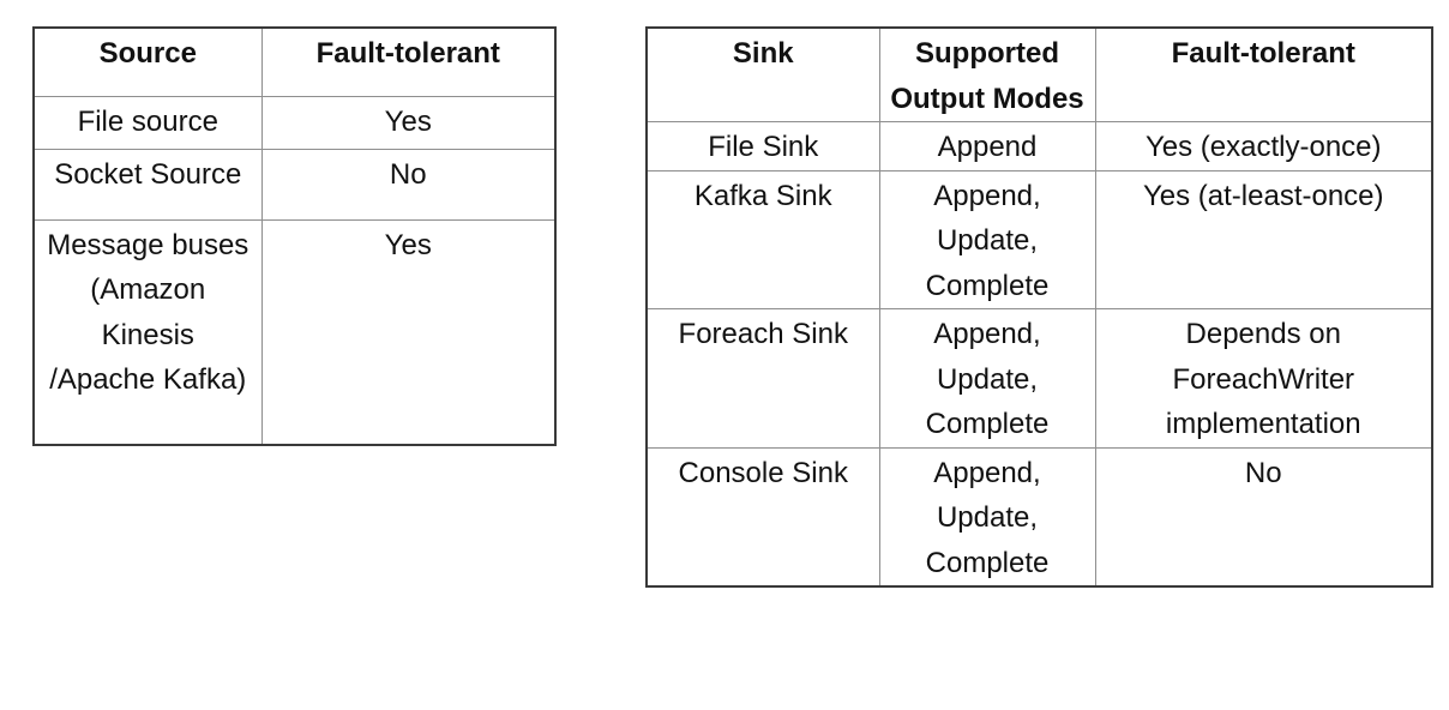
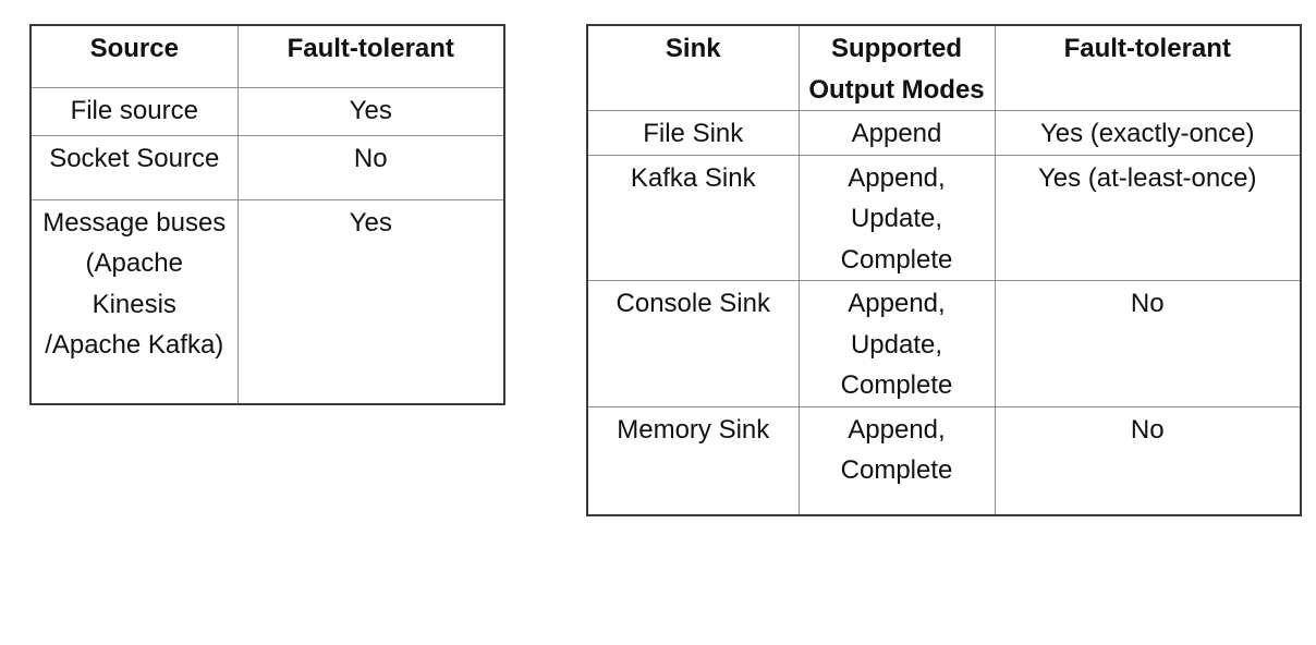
  Source	Fault-tolerant
  File source	Yes
  Socket Source	No
- Message buses (Amazon Kinesis /Apache Kafka)	Yes
+ Message buses (Apache Kinesis /Apache Kafka)	Yes
  Sink	Supported Output Modes	Fault-tolerant
  File Sink	Append	Yes (exactly-once)
  Kafka Sink	Append, Update, Complete	Yes (at-least-once)
- Foreach Sink	Append, Update, Complete	Depends on ForeachWriter implementation
  Console Sink	Append, Update, Complete	No
+ Memory Sink	Append, Complete	No
